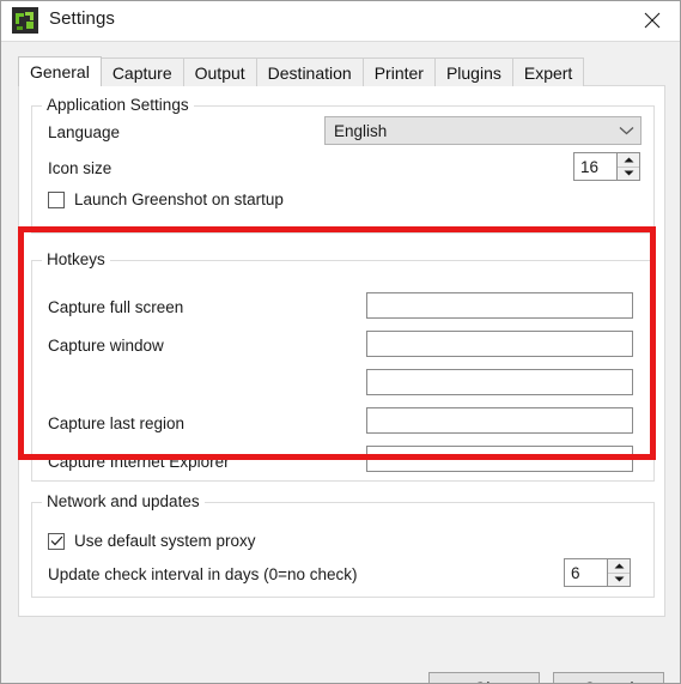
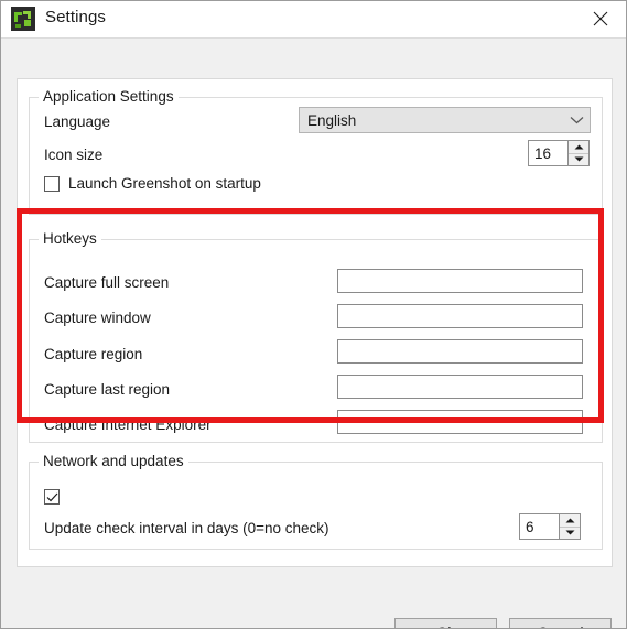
  Settings
- General
- Capture
- Output
- Destination
- Printer
- Plugins
- Expert
  Application Settings
  Language
  English
  Icon size
  16
  Launch Greenshot on startup
  Hotkeys
  Capture full screen
  Capture window
+ Capture region
  Capture last region
  Capture Internet Explorer
  Network and updates
- Use default system proxy
  Update check interval in days (0=no check)
  6
